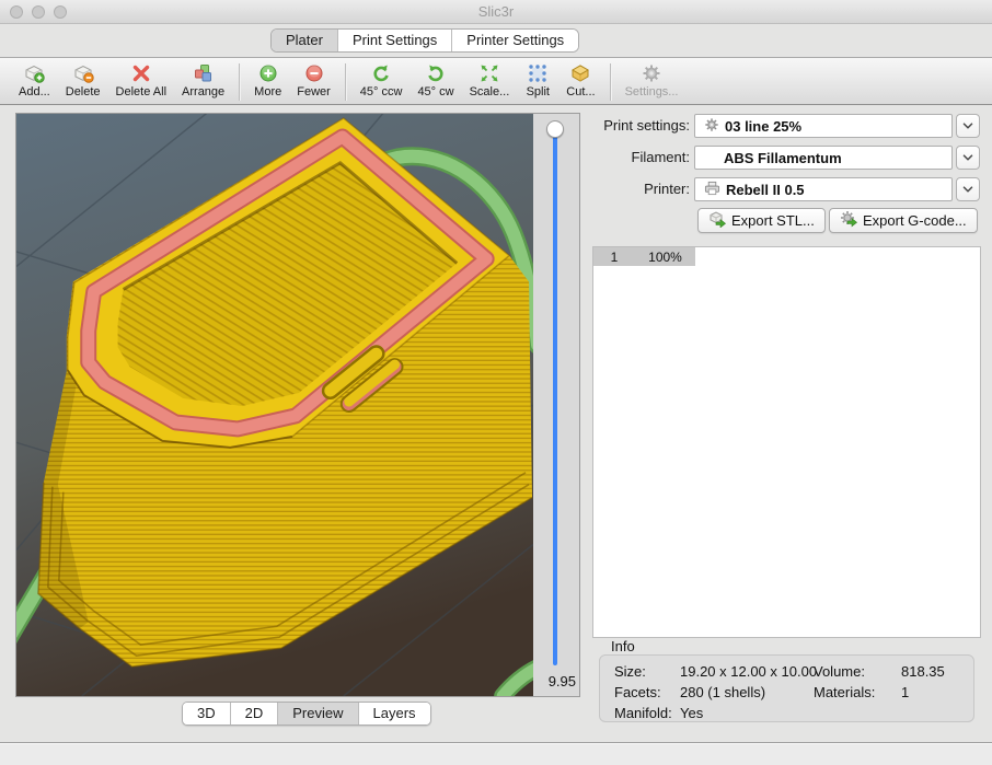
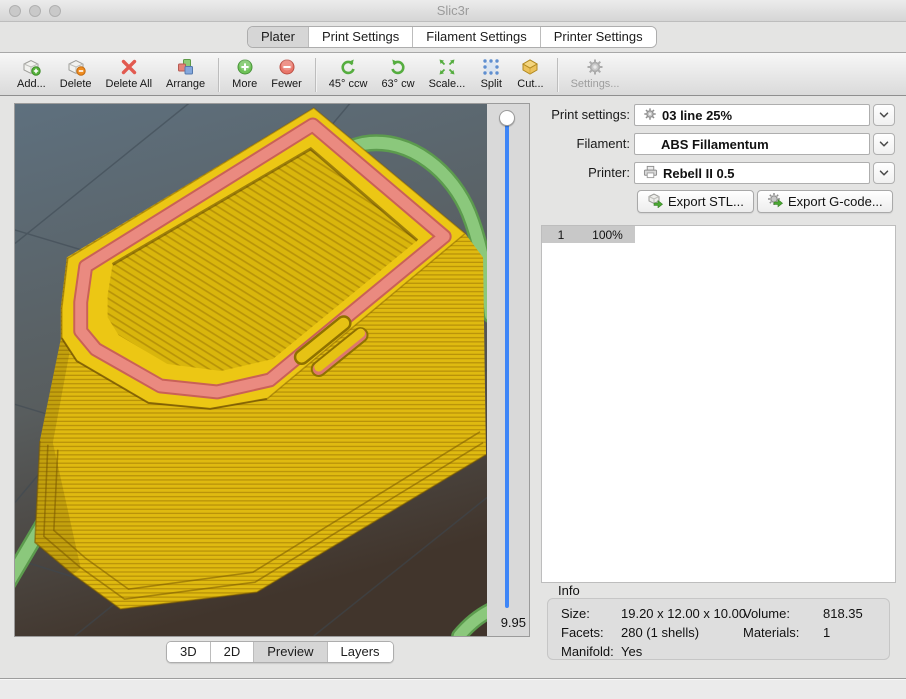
  Slic3r
  Plater
  Print Settings
+ Filament Settings
  Printer Settings
  Add...
  Delete
  Delete All
  Arrange
  More
  Fewer
  45° ccw
- 45° cw
+ 63° cw
  Scale...
  Split
  Cut...
  Settings...
  9.95
  3D
  2D
  Preview
  Layers
  Print settings:
  03 line 25%
  Filament:
  ABS Fillamentum
  Printer:
  Rebell II 0.5
  Export STL...
  Export G-code...
  1
  100%
  Info
  Size:
  19.20 x 12.00 x 10.00
  Volume:
  818.35
  Facets:
  280 (1 shells)
  Materials:
  1
  Manifold:
  Yes
